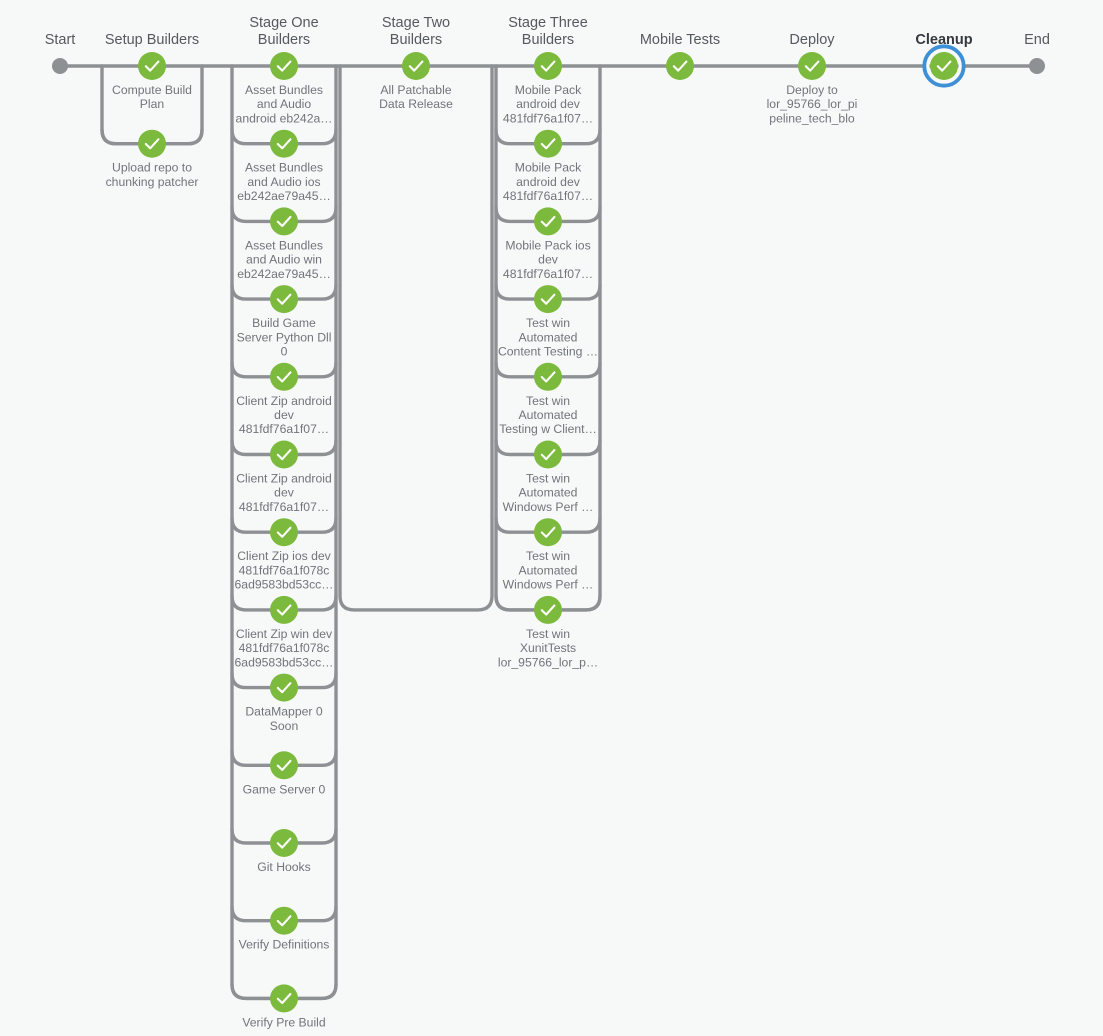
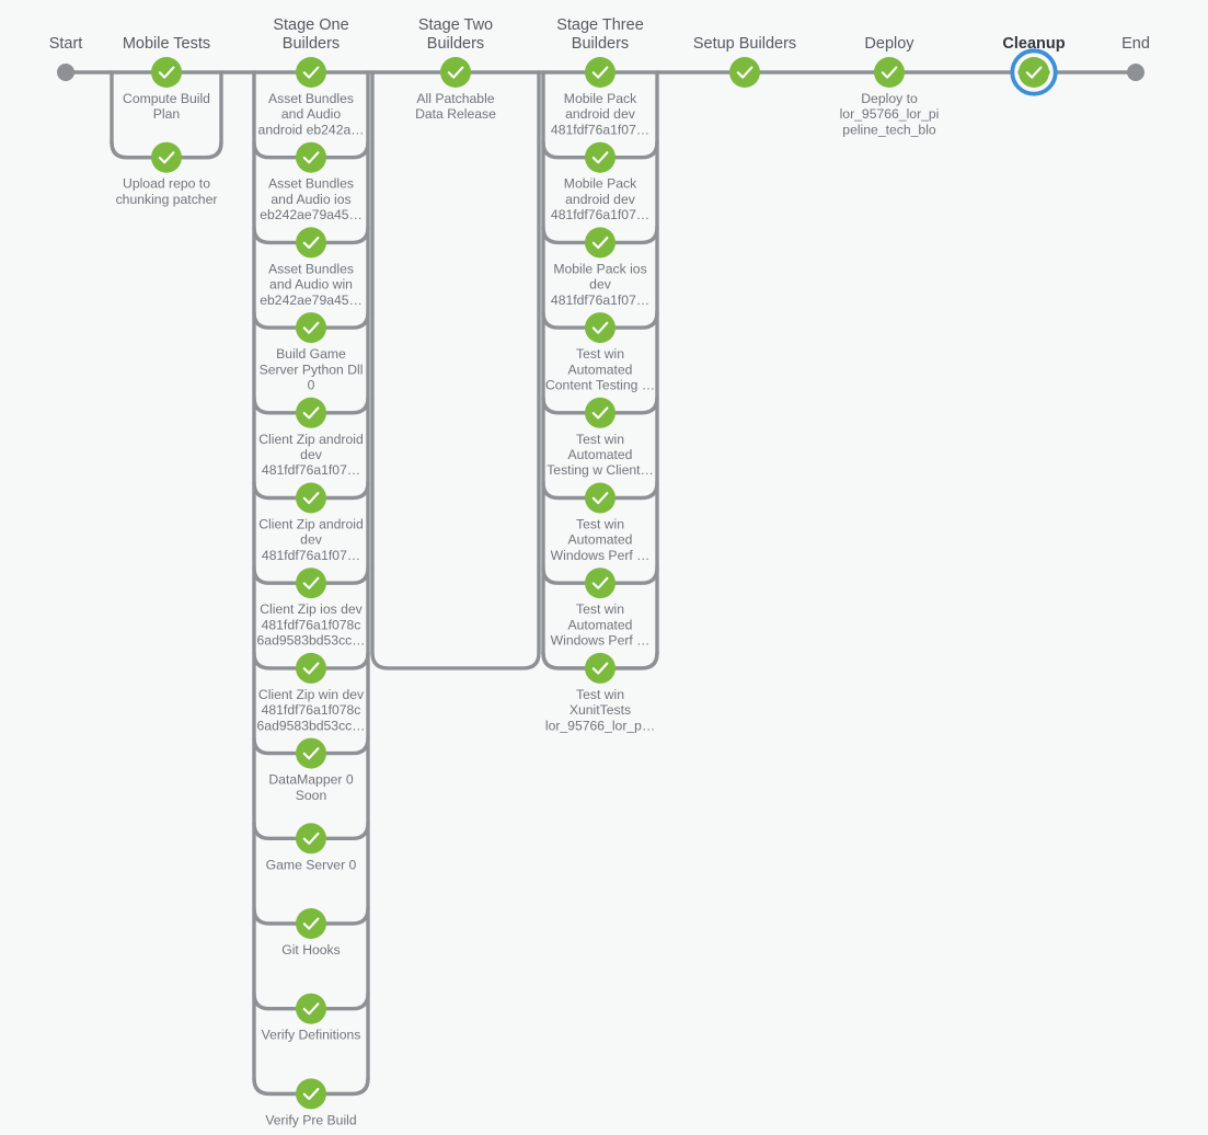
- Setup Builders
+ Mobile Tests
  Stage One Builders
  Stage Two Builders
  Stage Three Builders
- Mobile Tests
+ Setup Builders
  Deploy
  Cleanup
  Compute Build Plan
  Upload repo to chunking patcher
  Asset Bundles and Audio android eb242a…
  Asset Bundles and Audio ios eb242ae79a45…
  Asset Bundles and Audio win eb242ae79a45…
  Build Game Server Python Dll 0
  Client Zip android dev 481fdf76a1f07…
  Client Zip android dev 481fdf76a1f07…
  Client Zip ios dev 481fdf76a1f078c 6ad9583bd53cc…
  Client Zip win dev 481fdf76a1f078c 6ad9583bd53cc…
  DataMapper 0 Soon
  Game Server 0
  Git Hooks
  Verify Definitions
  Verify Pre Build
  All Patchable Data Release
  Mobile Pack android dev 481fdf76a1f07…
  Mobile Pack android dev 481fdf76a1f07…
  Mobile Pack ios dev 481fdf76a1f07…
  Test win Automated Content Testing …
  Test win Automated Testing w Client…
  Test win Automated Windows Perf …
  Test win Automated Windows Perf …
  Test win XunitTests lor_95766_lor_p…
  Deploy to lor_95766_lor_pi peline_tech_blo
  Start
  End
